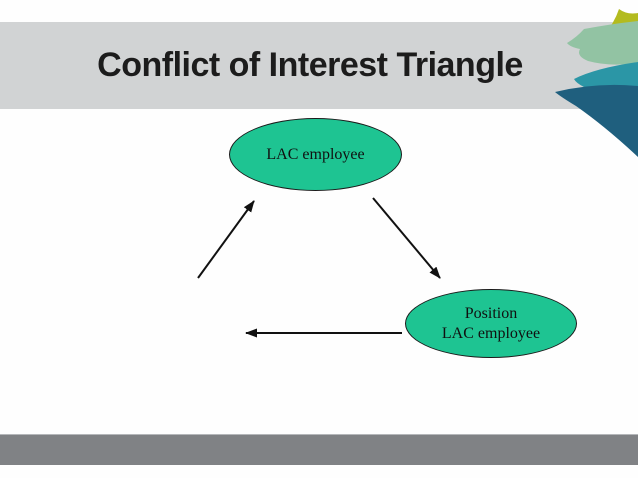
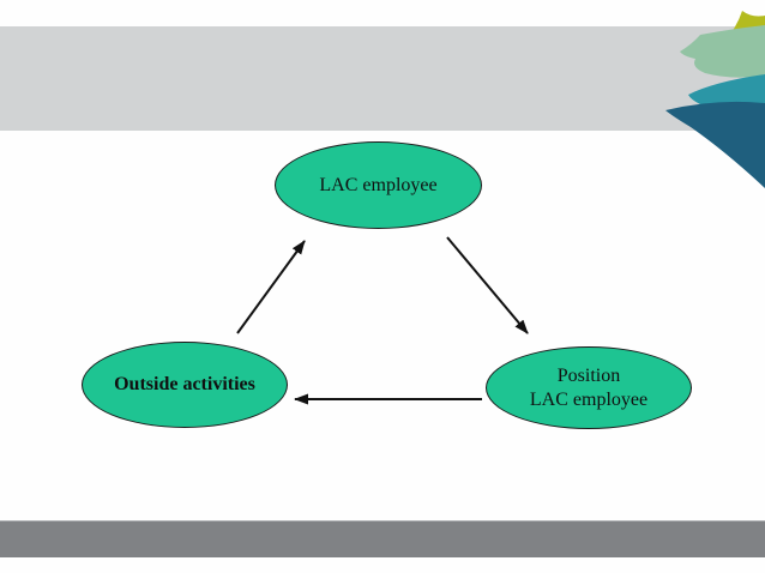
- Conflict of Interest Triangle
  LAC employee
+ Outside activities
  Position
  LAC employee
